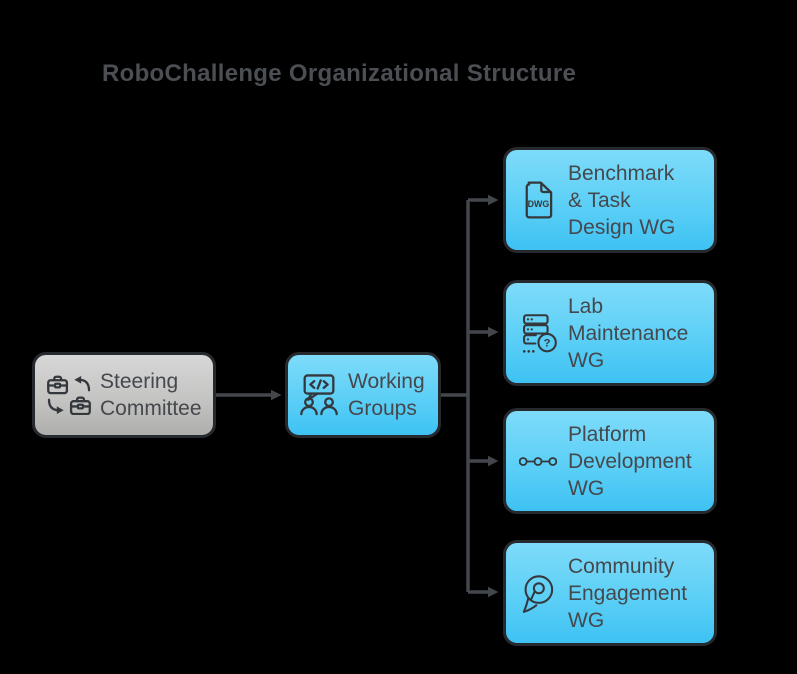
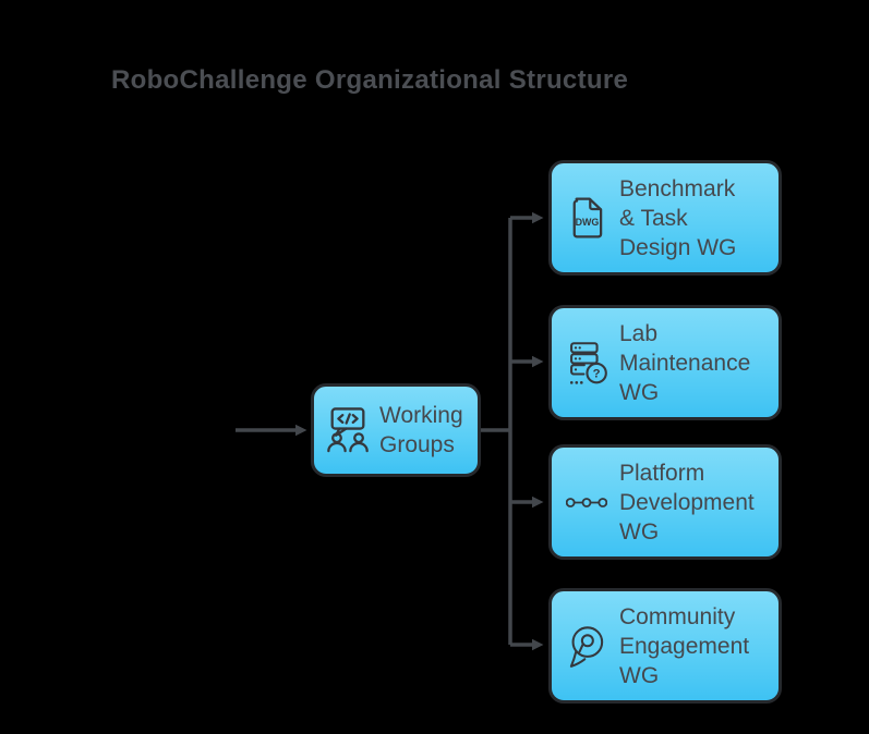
  RoboChallenge Organizational Structure
- Steering
- Committee
  Working
  Groups
  DWG
  Benchmark
  & Task
  Design WG
  ?
  Lab
  Maintenance
  WG
  Platform
  Development
  WG
  Community
  Engagement
  WG
